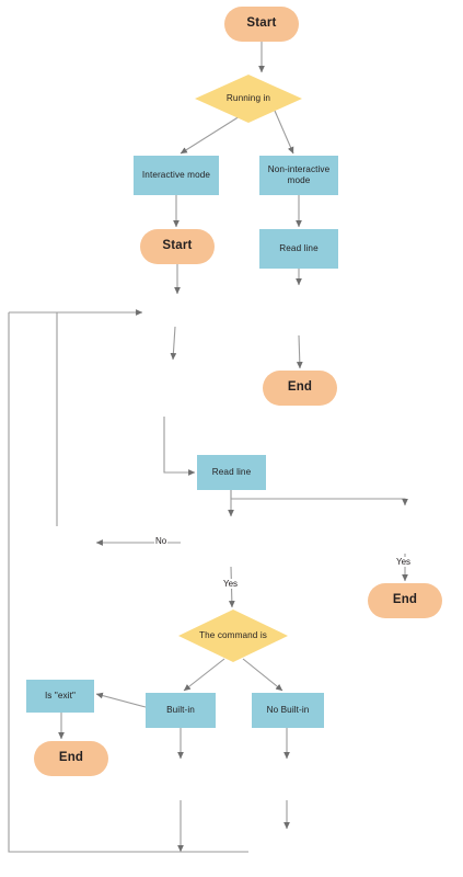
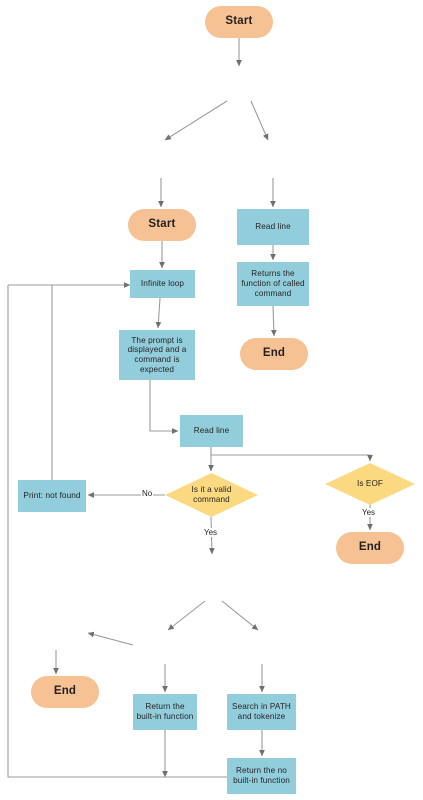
  Start
- Running in
- Interactive mode
- Non-interactive mode
  Start
  Read line
+ Infinite loop
+ Returns the function of called command
+ The prompt is displayed and a command is expected
  End
  Read line
+ Is EOF
+ Is it a valid command
+ Print: not found
  End
- The command is
- Is "exit"
- Built-in
- No Built-in
  End
+ Return the built-in function
+ Search in PATH and tokenize
+ Return the no built-in function
  No
  Yes
  Yes
